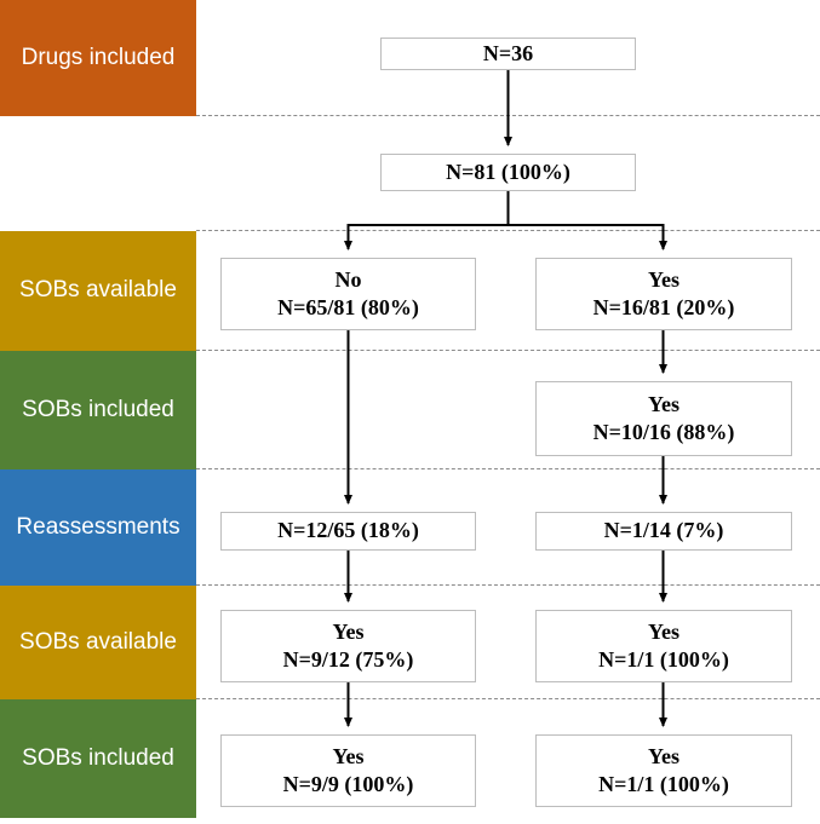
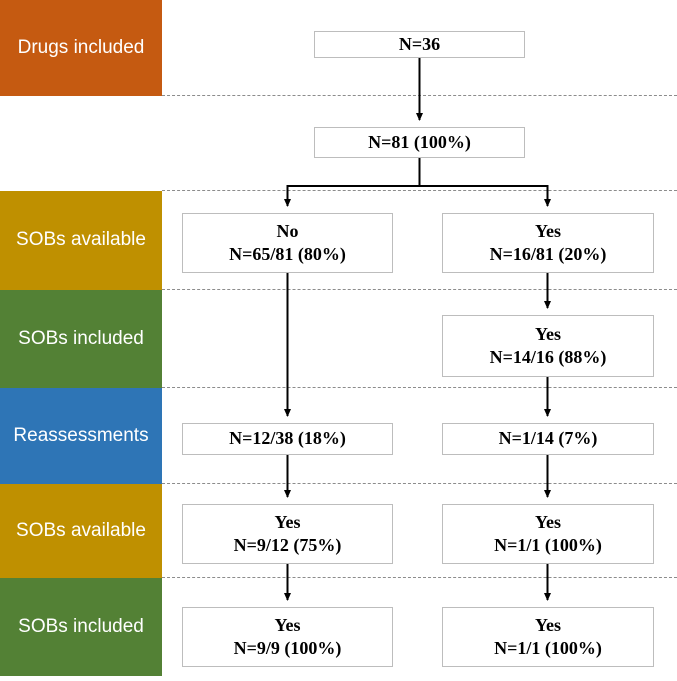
  Drugs included
  SOBs available
  SOBs included
  Reassessments
  SOBs available
  SOBs included
  N=36
  N=81 (100%)
  No
  N=65/81 (80%)
  Yes
  N=16/81 (20%)
  Yes
- N=10/16 (88%)
+ N=14/16 (88%)
- N=12/65 (18%)
+ N=12/38 (18%)
  N=1/14 (7%)
  Yes
  N=9/12 (75%)
  Yes
  N=1/1 (100%)
  Yes
  N=9/9 (100%)
  Yes
  N=1/1 (100%)
